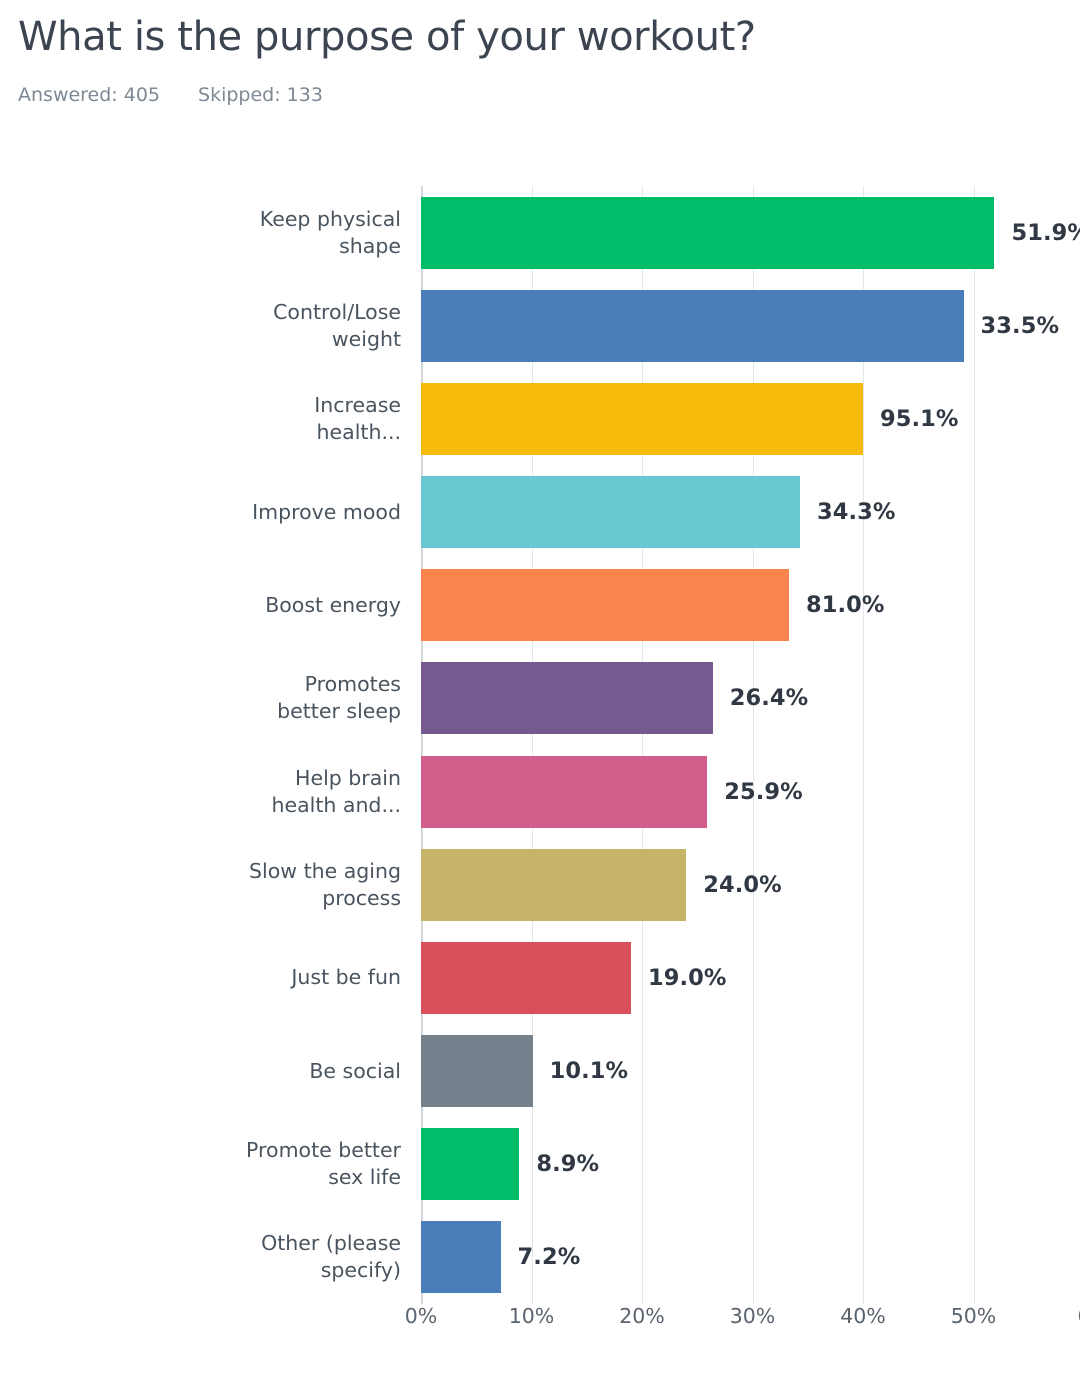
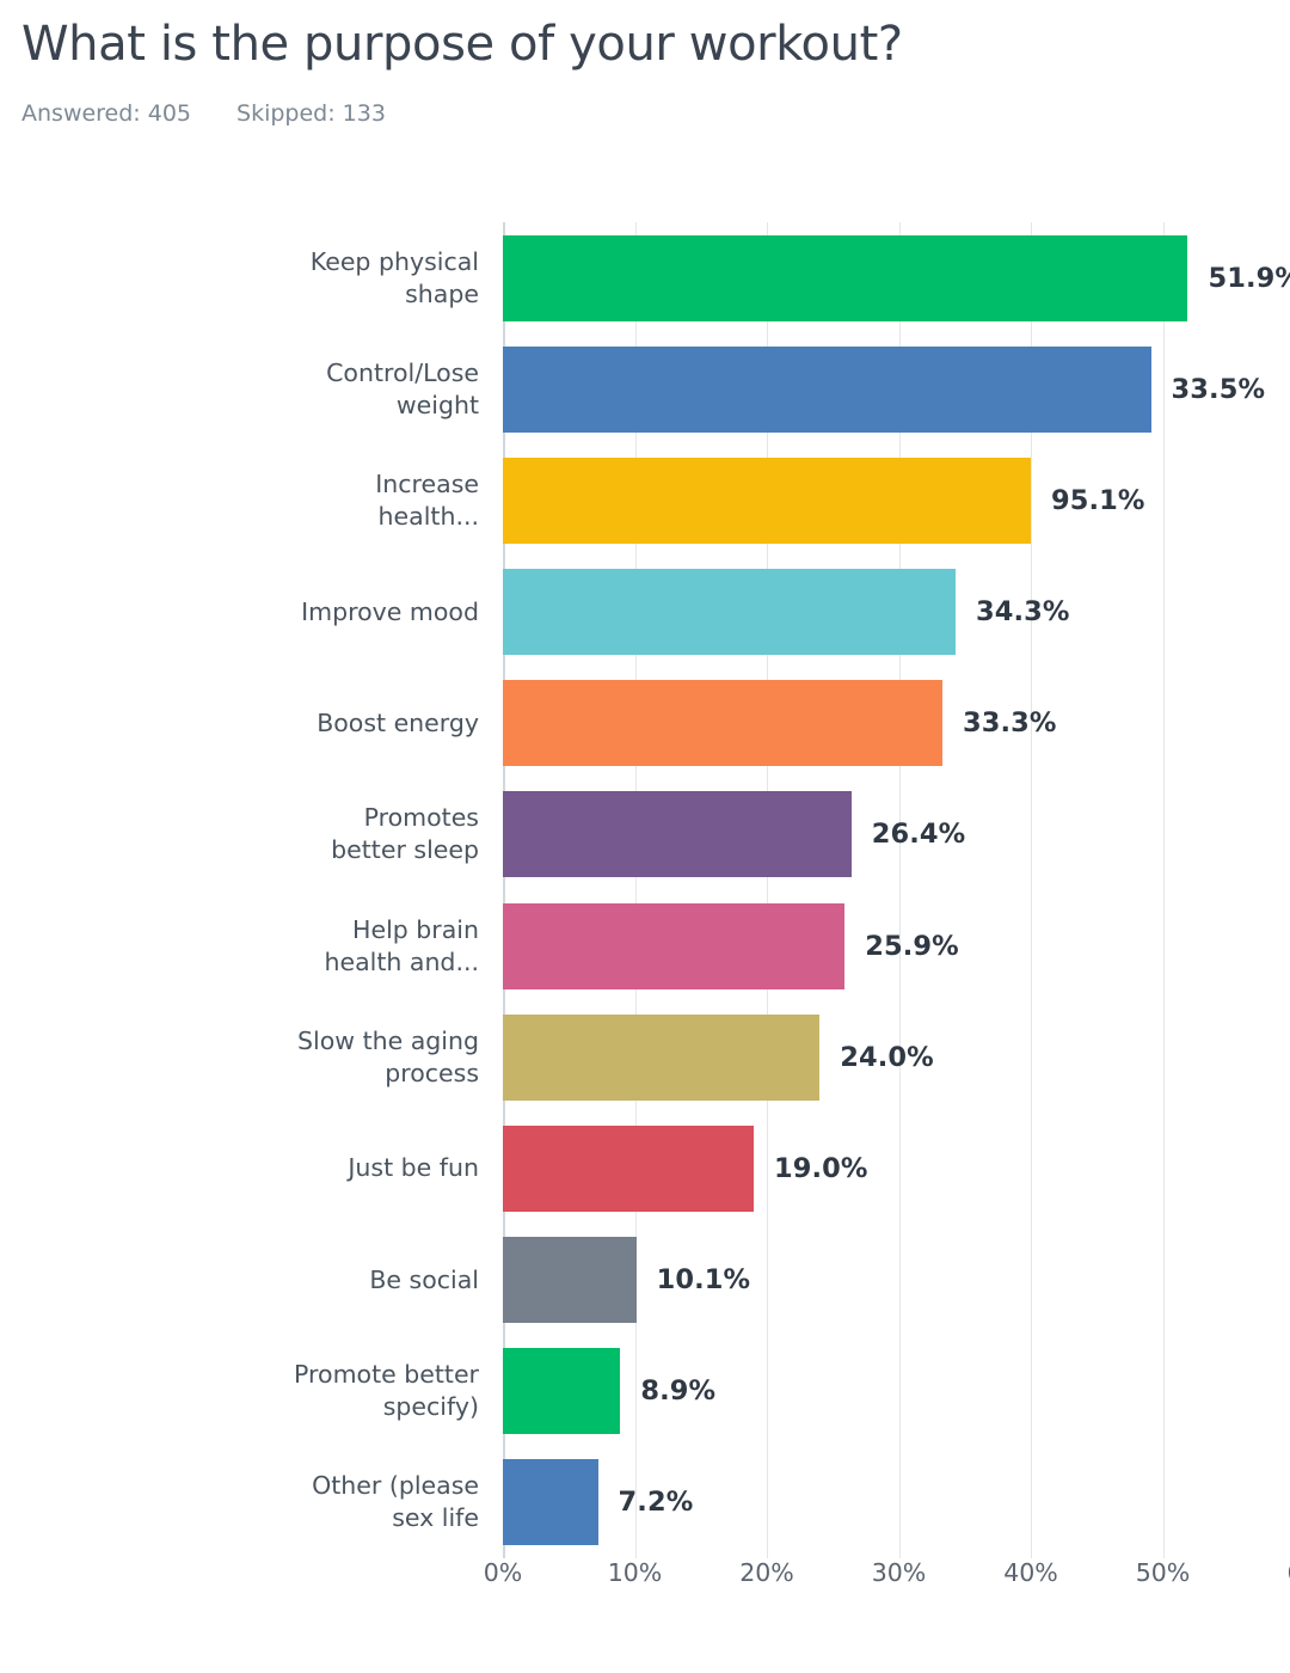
  What is the purpose of your workout?
  Answered: 405
  Skipped: 133
  Keep physical
  shape
  51.9%
  Control/Lose
  weight
  33.5%
  Increase
  health...
  95.1%
  Improve mood
  34.3%
  Boost energy
- 81.0%
+ 33.3%
  Promotes
  better sleep
  26.4%
  Help brain
  health and...
  25.9%
  Slow the aging
  process
  24.0%
  Just be fun
  19.0%
  Be social
  10.1%
  Promote better
- sex life
+ specify)
  8.9%
  Other (please
- specify)
+ sex life
  7.2%
  0%
  10%
  20%
  30%
  40%
  50%
